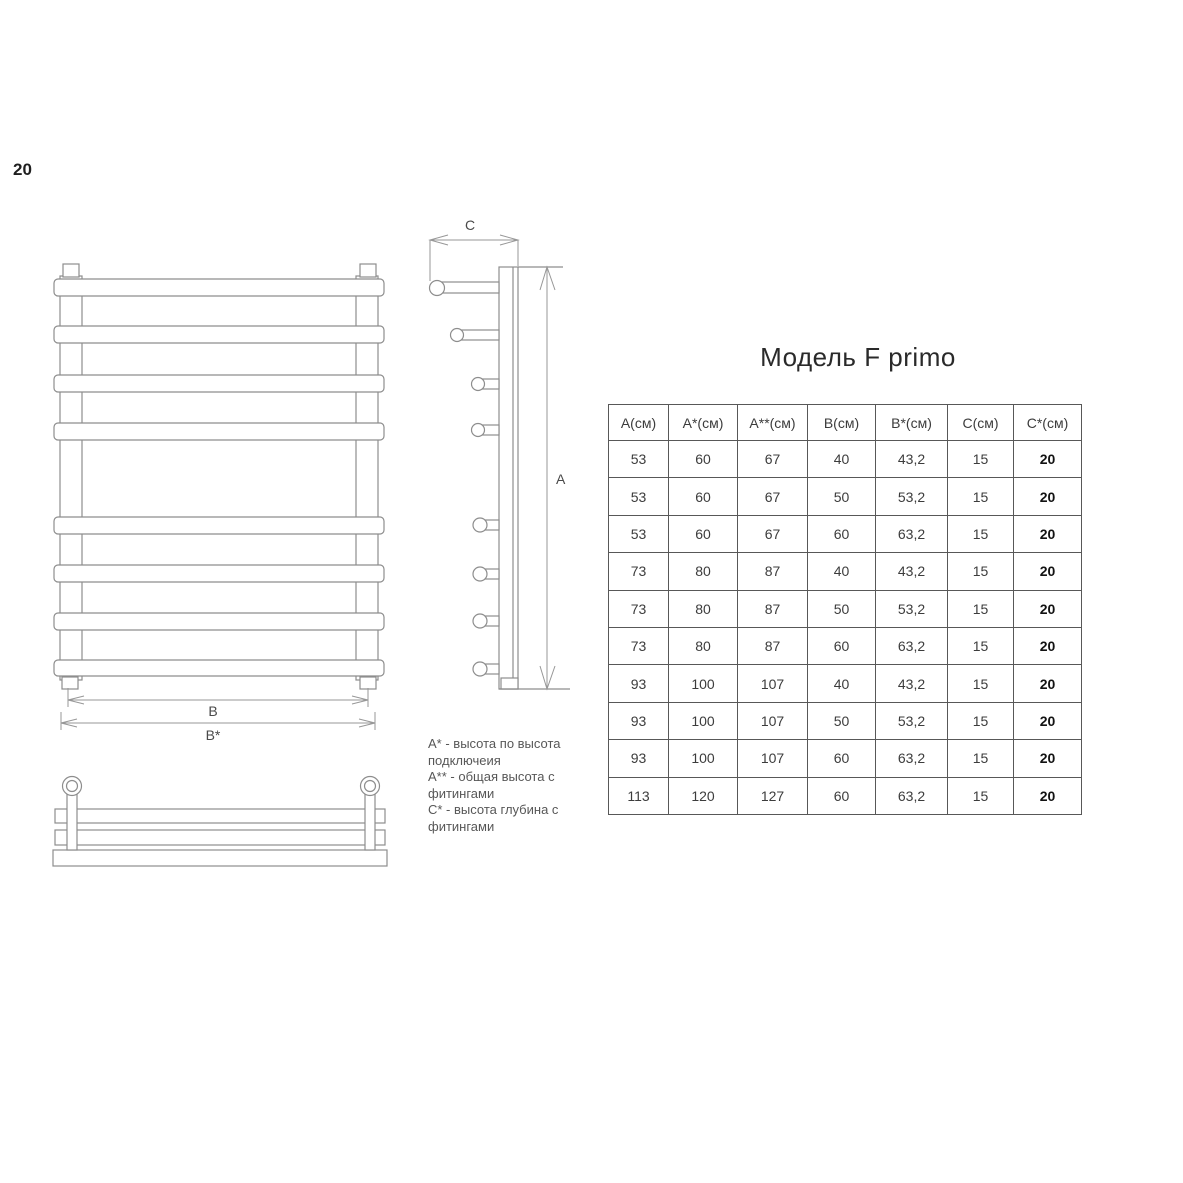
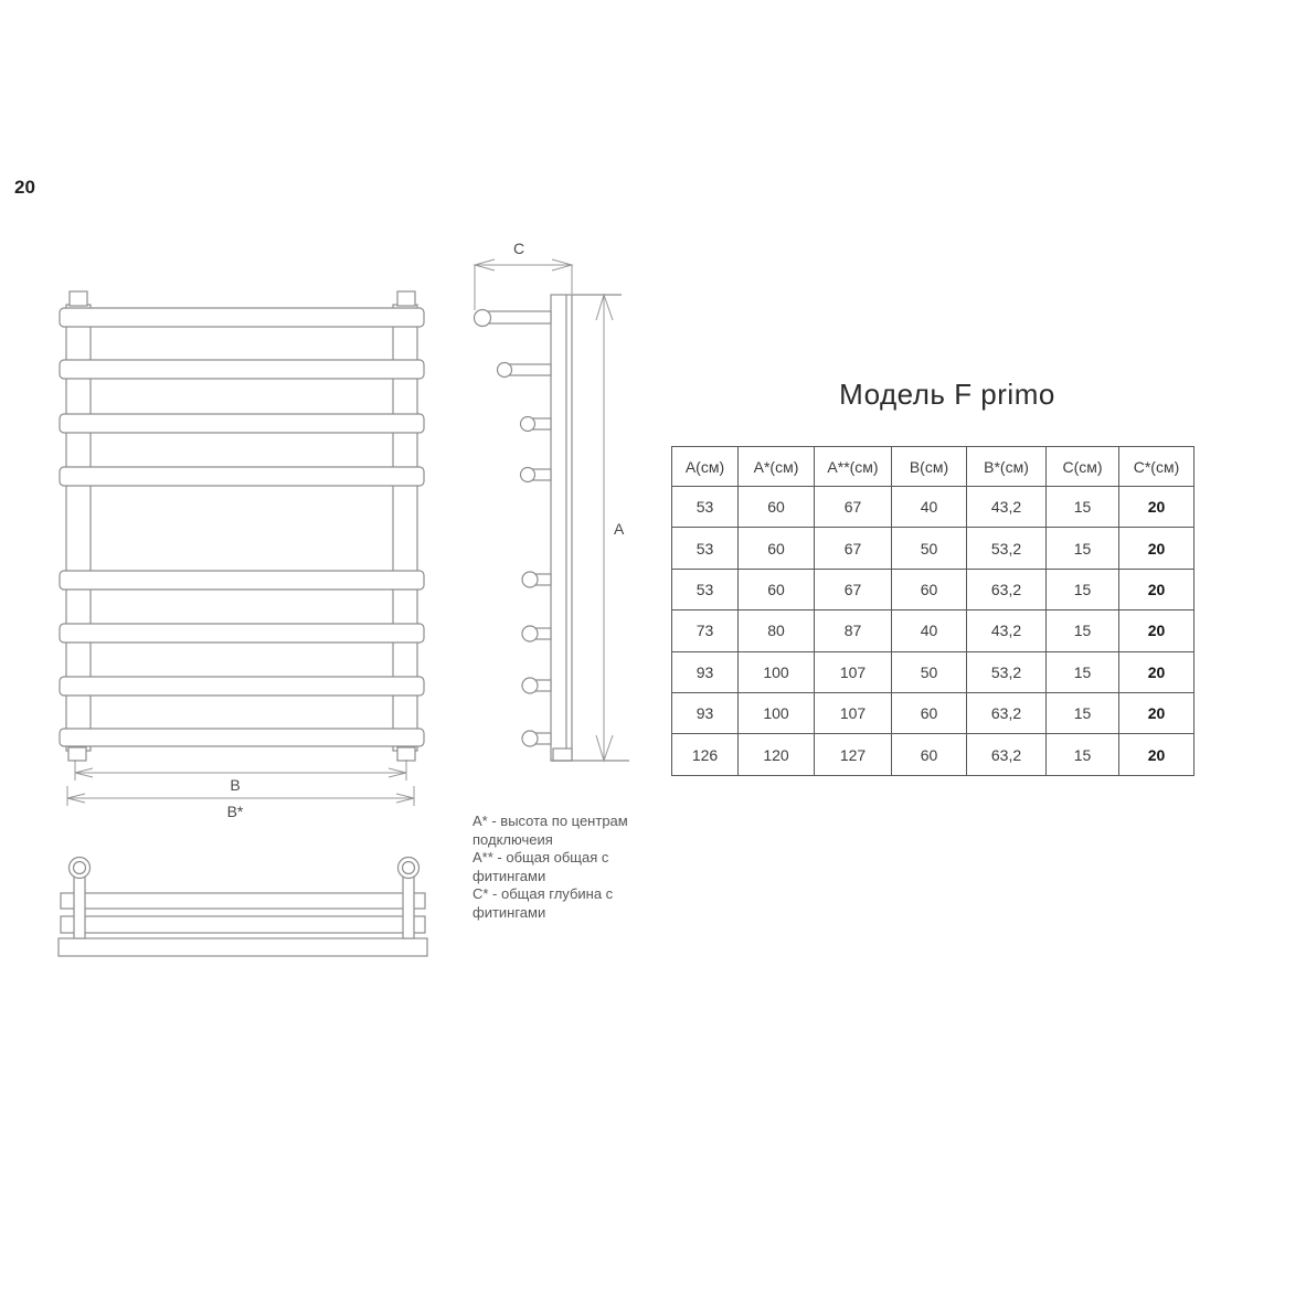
  20
  В
  В*
  С
  А
- А* - высота по высота подключеия
+ А* - высота по центрам подключеия
- А** - общая высота с фитингами
+ А** - общая общая с фитингами
- С* - высота глубина с фитингами
+ С* - общая глубина с фитингами
  Модель F primo
  А(см)	А*(см)	А**(см)	В(см)	В*(см)	С(см)	С*(см)
  53	60	67	40	43,2	15	20
  53	60	67	50	53,2	15	20
  53	60	67	60	63,2	15	20
  73	80	87	40	43,2	15	20
- 73	80	87	50	53,2	15	20
- 73	80	87	60	63,2	15	20
- 93	100	107	40	43,2	15	20
  93	100	107	50	53,2	15	20
  93	100	107	60	63,2	15	20
- 113	120	127	60	63,2	15	20
+ 126	120	127	60	63,2	15	20
